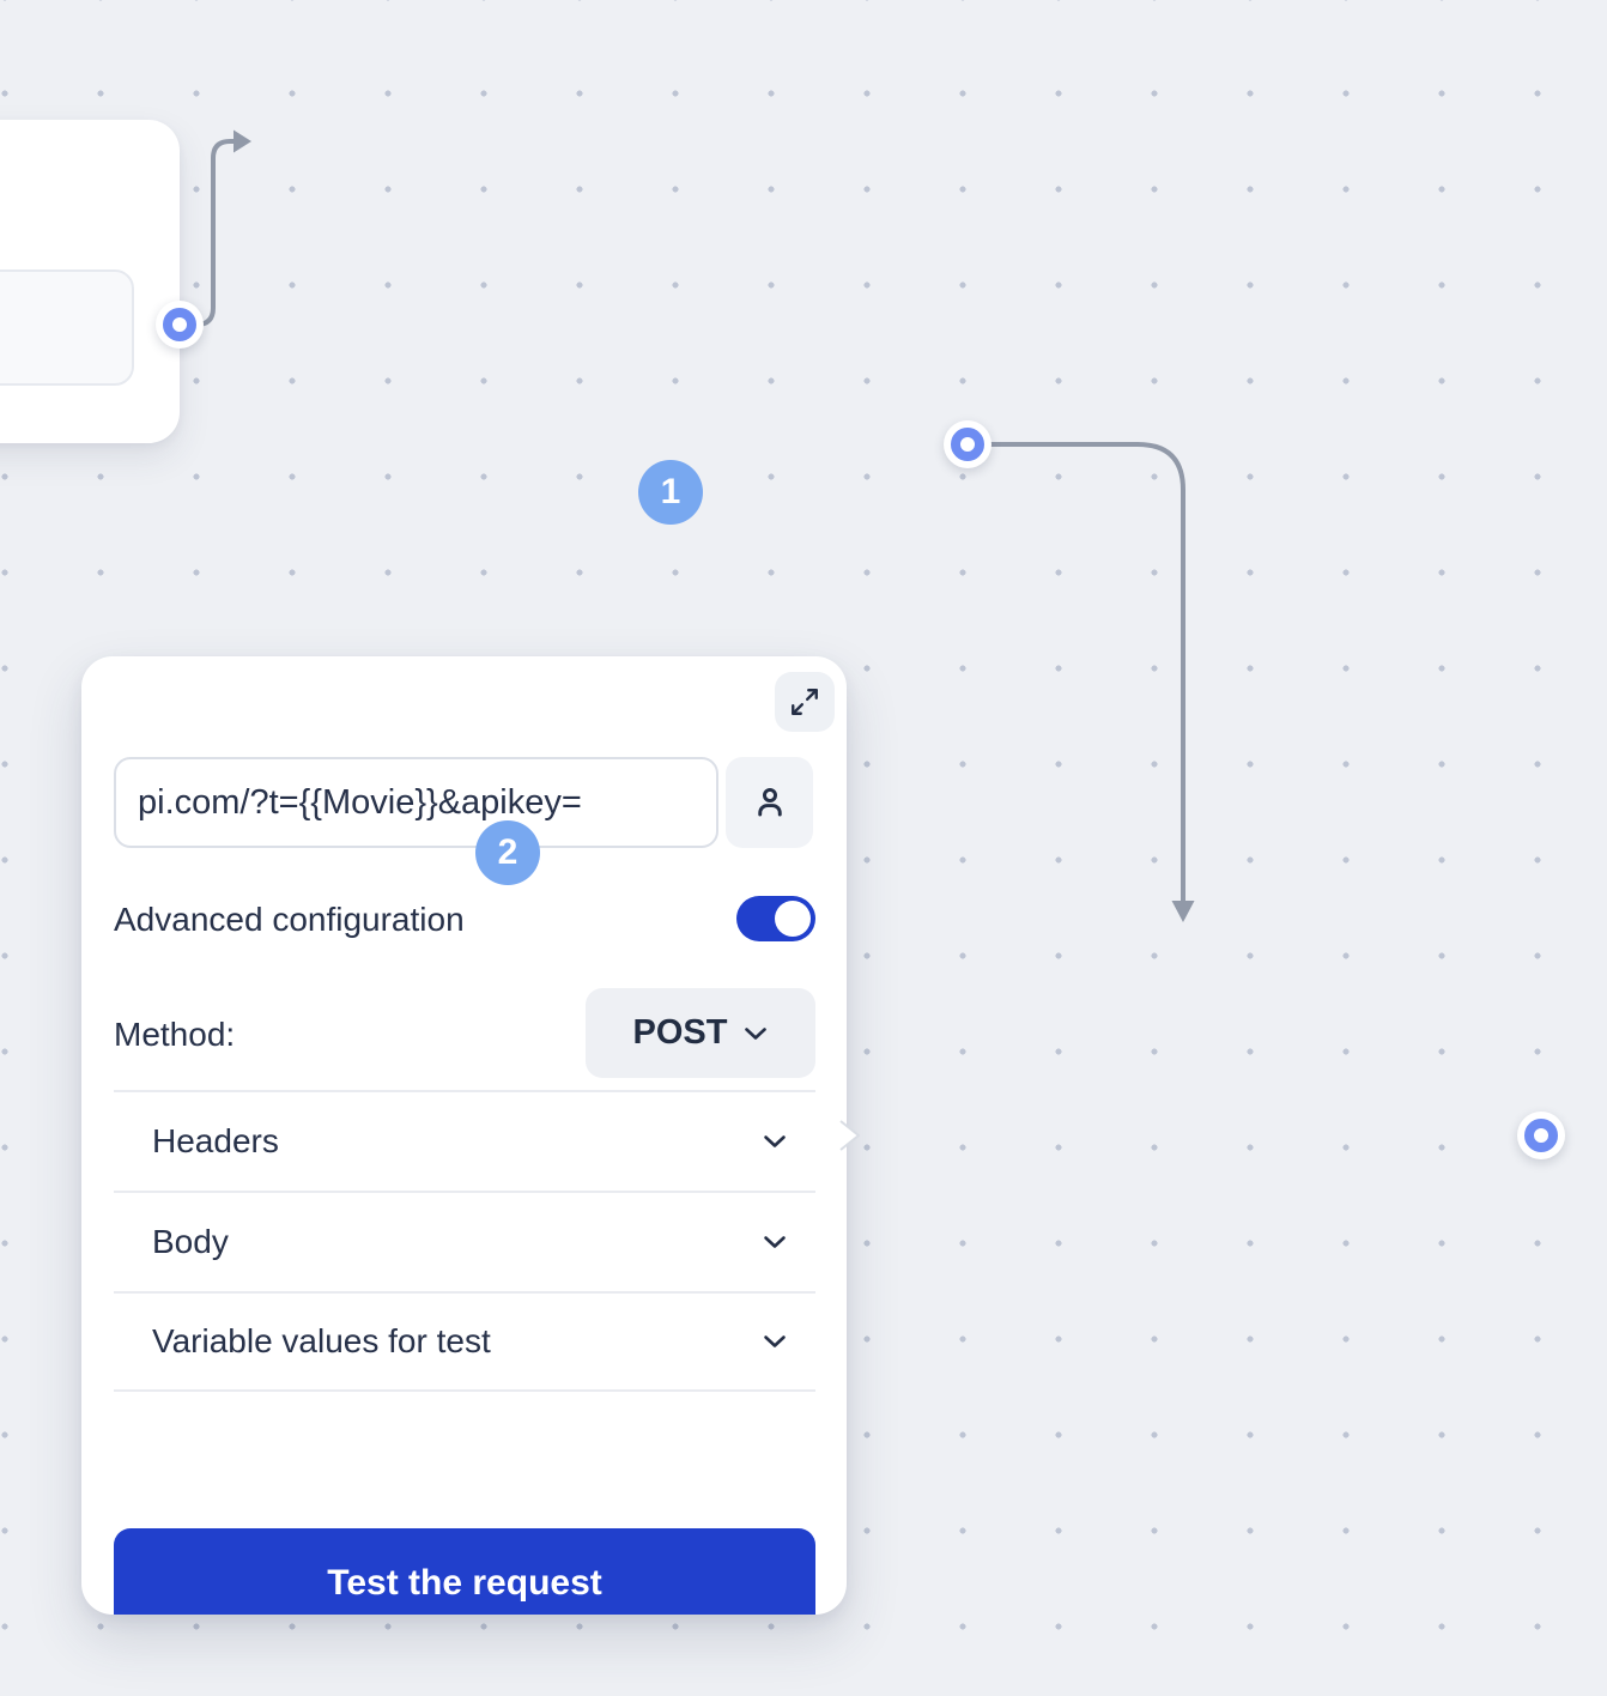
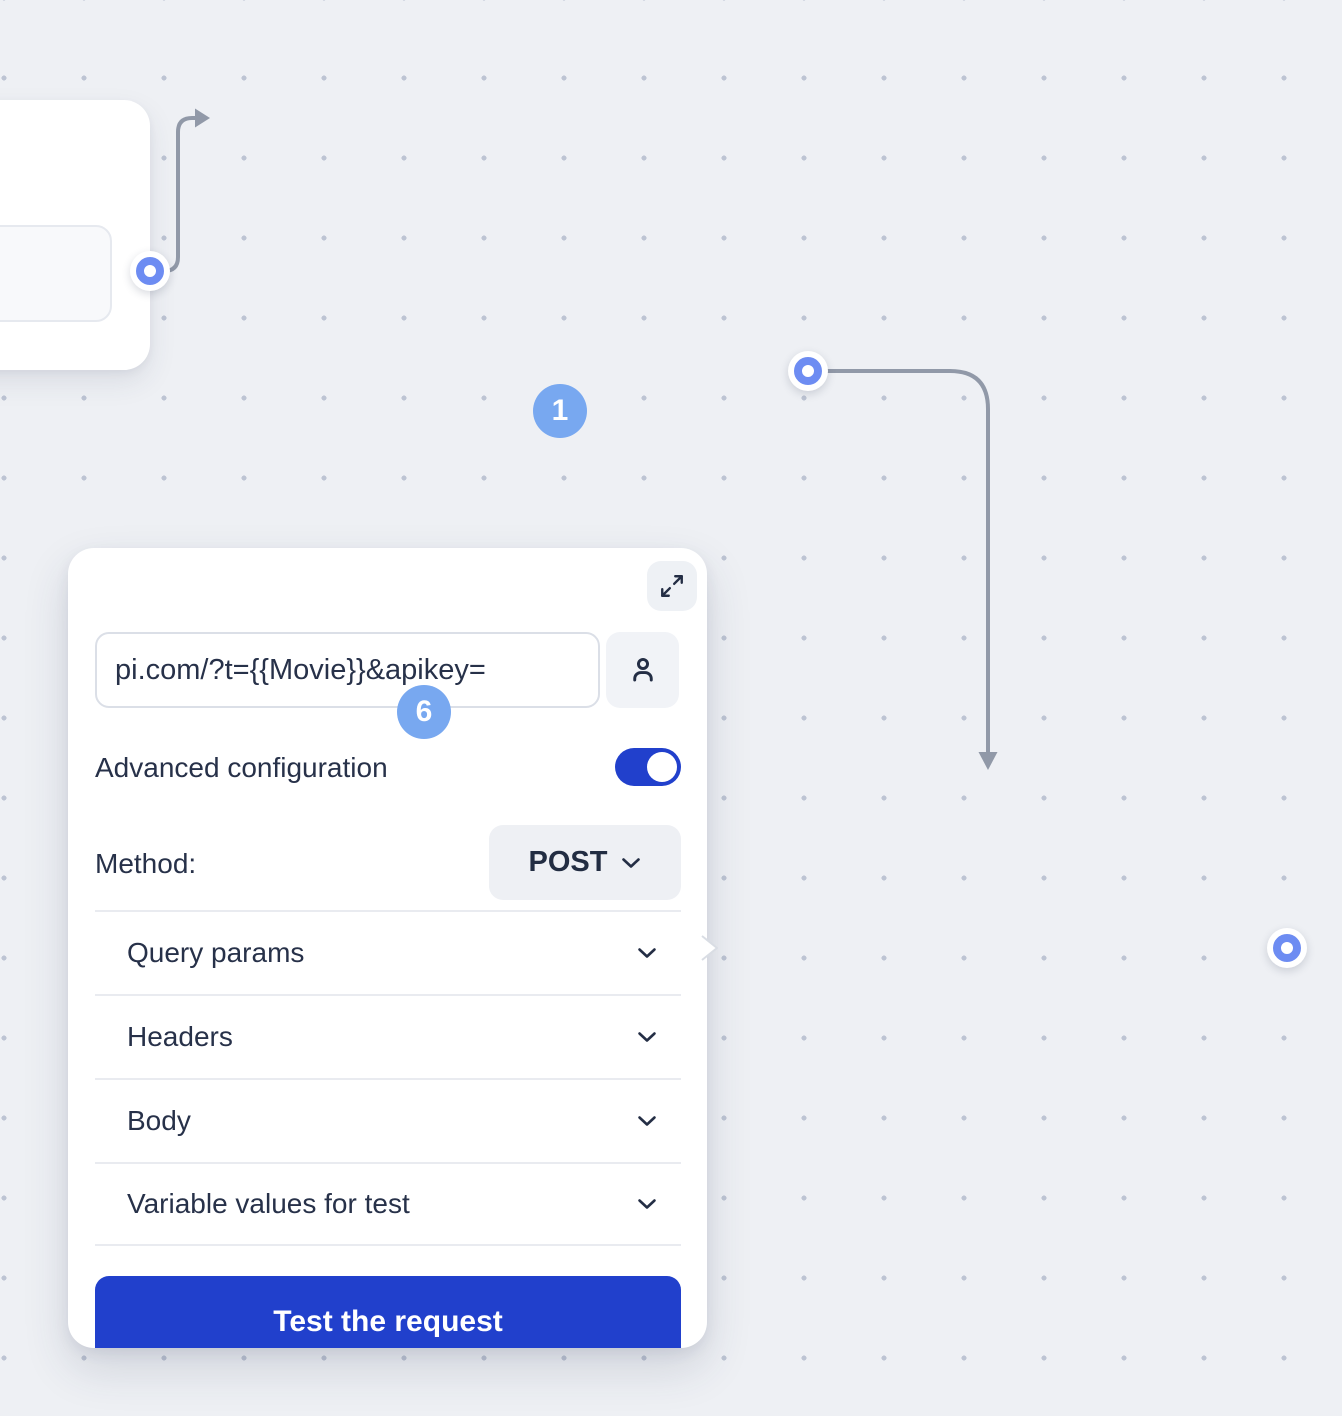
  pi.com/?t={{Movie}}&apikey=
  Advanced configuration
  Method:
  POST
+ Query params
  Headers
  Body
  Variable values for test
  Test the request
  1
- 2
+ 6
